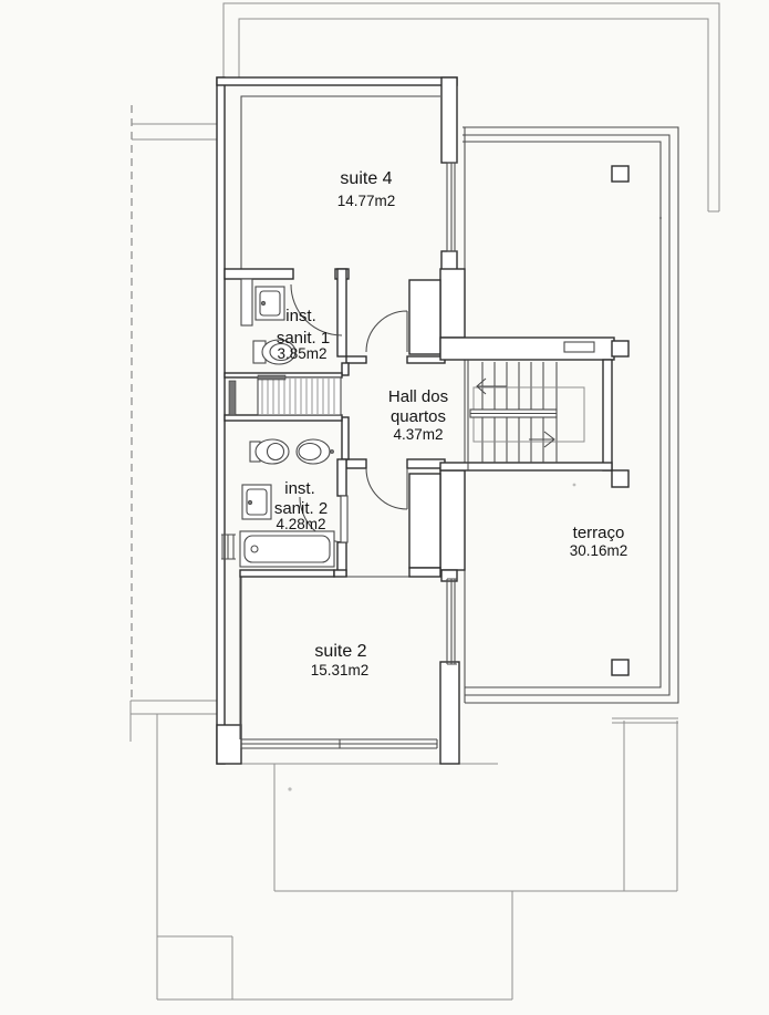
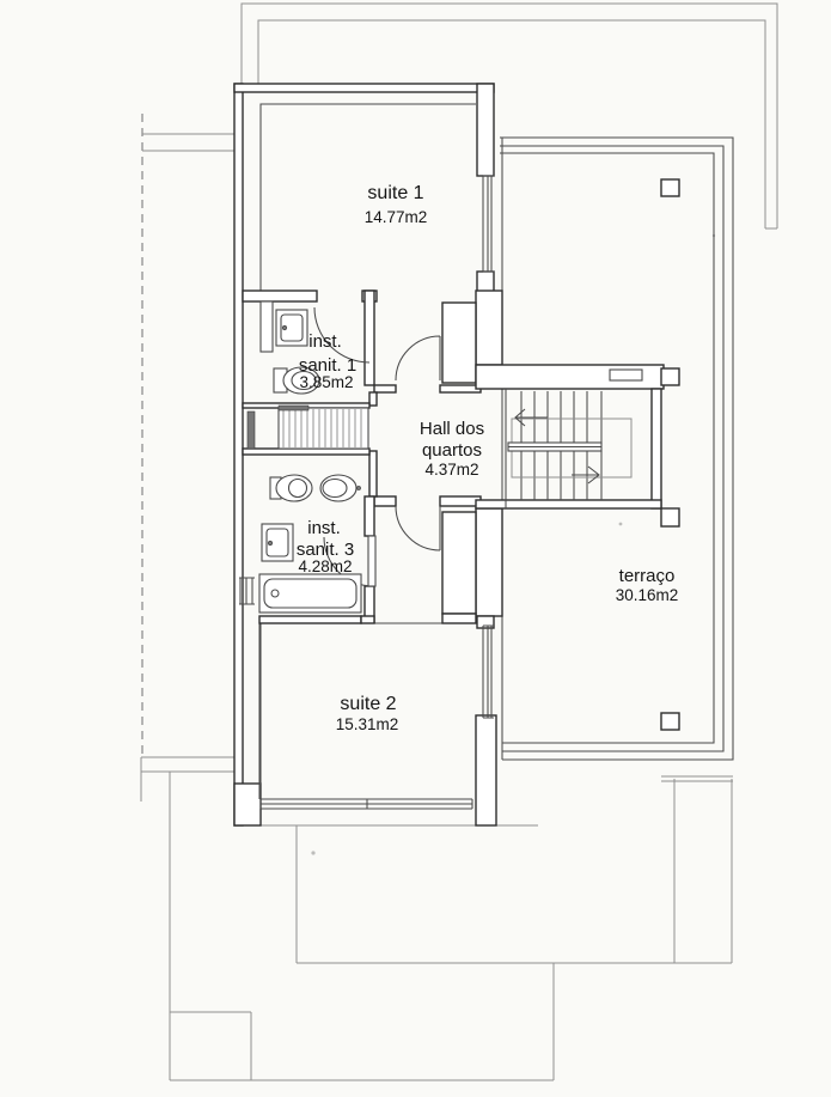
- suite 4
+ suite 1
  14.77m2
  inst.
  sanit. 1
  3.85m2
  Hall dos
  quartos
  4.37m2
  inst.
- sanit. 2
+ sanit. 3
  4.28m2
  suite 2
  15.31m2
  terraço
  30.16m2
